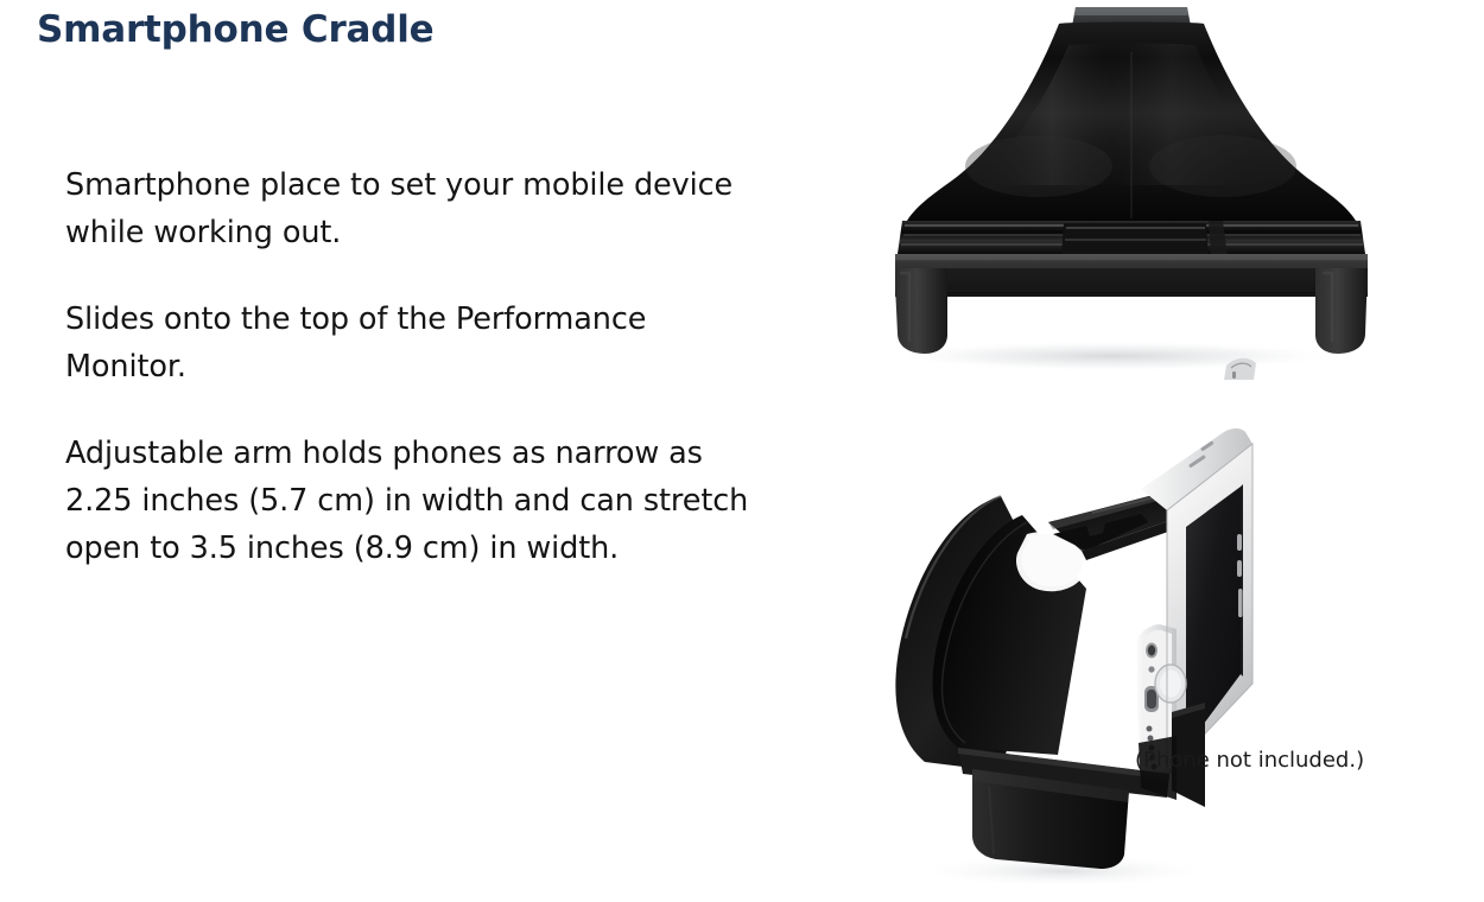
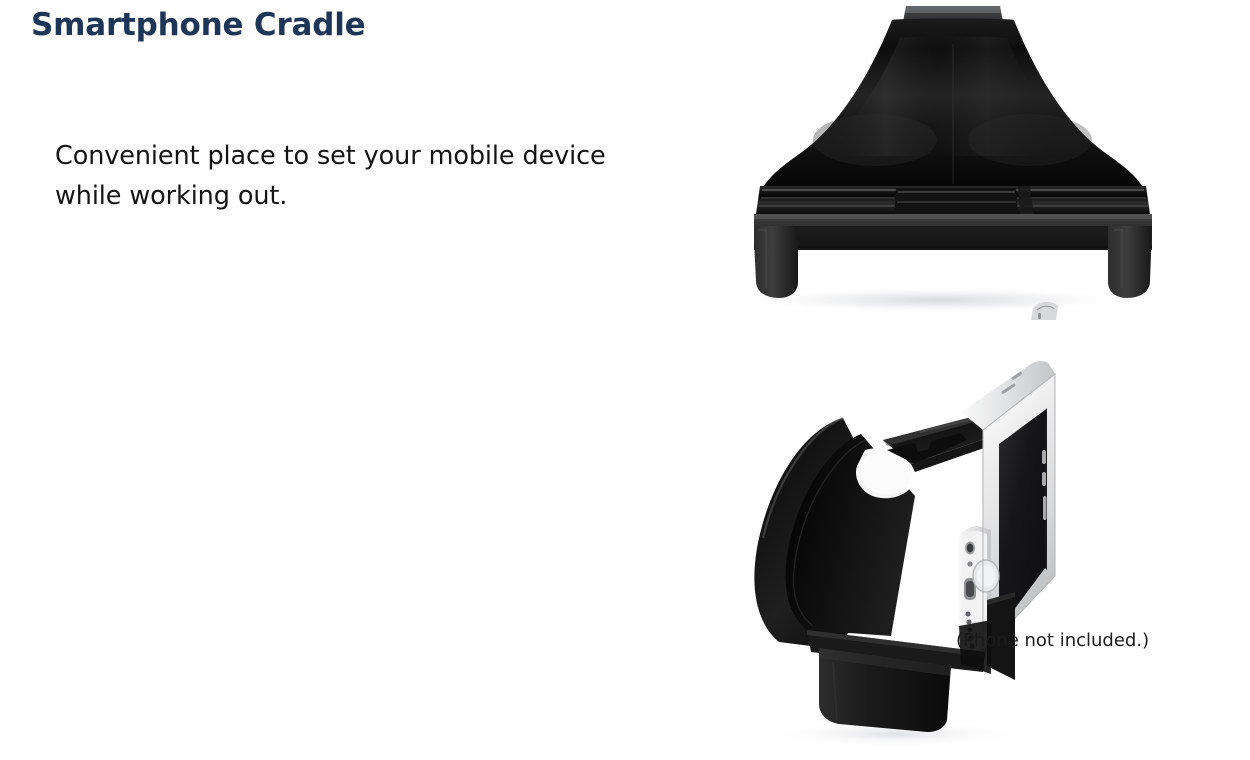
  Smartphone Cradle
- Smartphone place to set your mobile device while working out.
+ Convenient place to set your mobile device while working out.
- Slides onto the top of the Performance Monitor.
- Adjustable arm holds phones as narrow as 2.25 inches (5.7 cm) in width and can stretch open to 3.5 inches (8.9 cm) in width.
  (Phone not included.)
